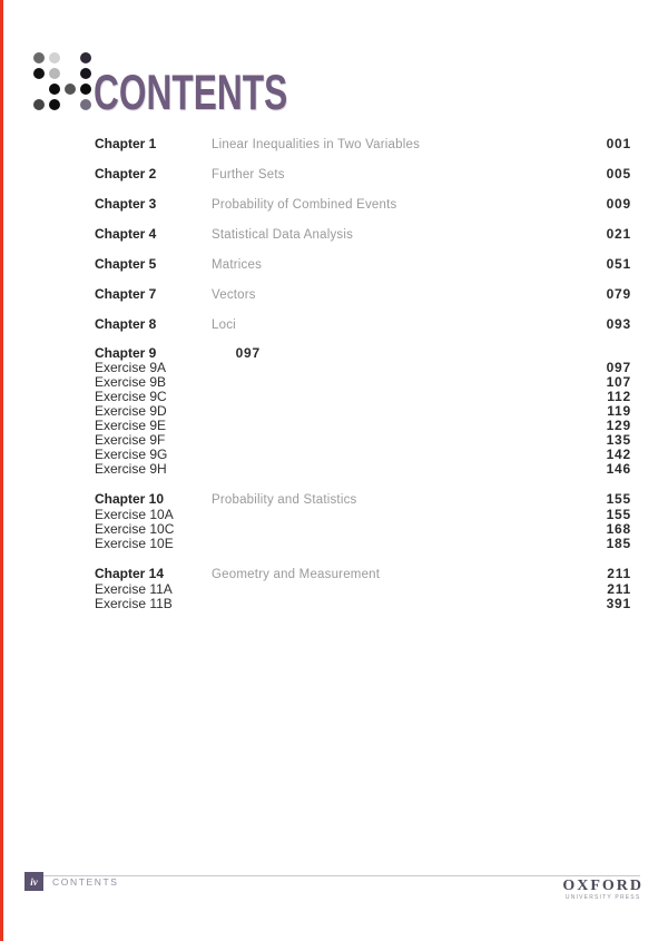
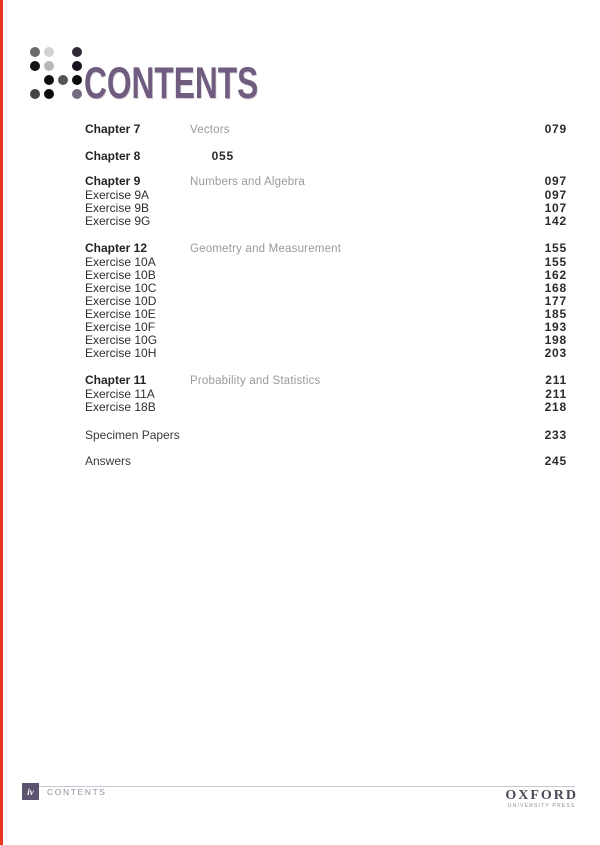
  CONTENTS
- Chapter 1
- Linear Inequalities in Two Variables
- 001
- Chapter 2
- Further Sets
- 005
- Chapter 3
- Probability of Combined Events
- 009
- Chapter 4
- Statistical Data Analysis
- 021
- Chapter 5
- Matrices
- 051
  Chapter 7
  Vectors
  079
  Chapter 8
- Loci
- 093
+ 055
  Chapter 9
+ Numbers and Algebra
  097
  Exercise 9A
  097
  Exercise 9B
  107
- Exercise 9C
- 112
- Exercise 9D
- 119
- Exercise 9E
- 129
- Exercise 9F
- 135
  Exercise 9G
  142
- Exercise 9H
- 146
- Chapter 10
+ Chapter 12
- Probability and Statistics
+ Geometry and Measurement
  155
  Exercise 10A
  155
+ Exercise 10B
+ 162
  Exercise 10C
  168
+ Exercise 10D
+ 177
  Exercise 10E
  185
+ Exercise 10F
+ 193
+ Exercise 10G
+ 198
+ Exercise 10H
+ 203
- Chapter 14
+ Chapter 11
- Geometry and Measurement
+ Probability and Statistics
  211
  Exercise 11A
  211
- Exercise 11B
+ Exercise 18B
- 391
+ 218
+ Specimen Papers
+ 233
+ Answers
+ 245
  iv
  CONTENTS
  OXFORD
